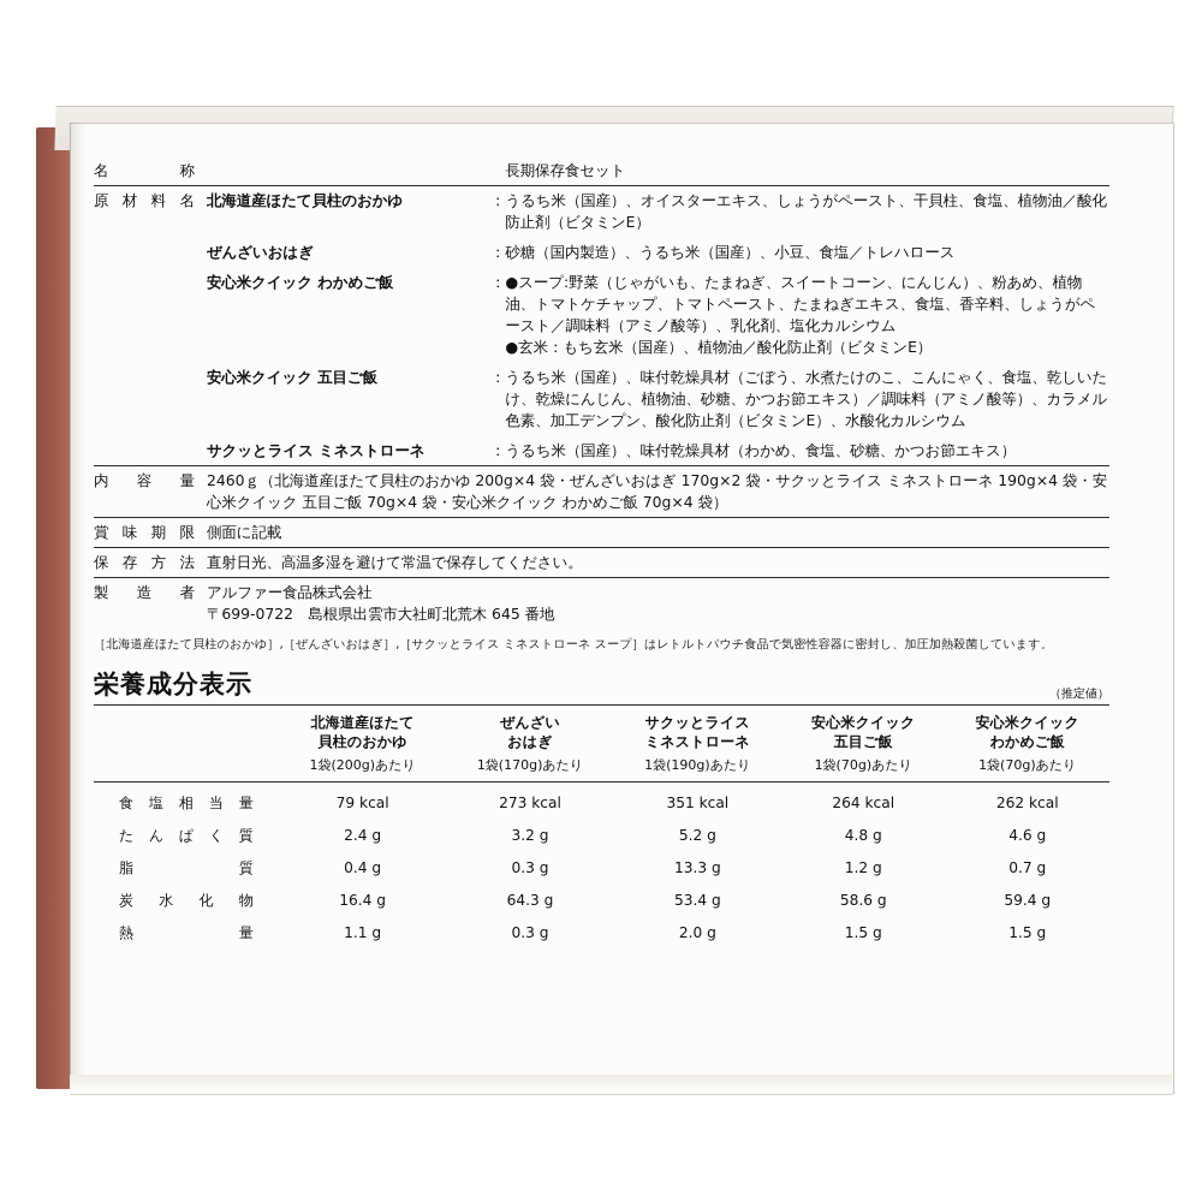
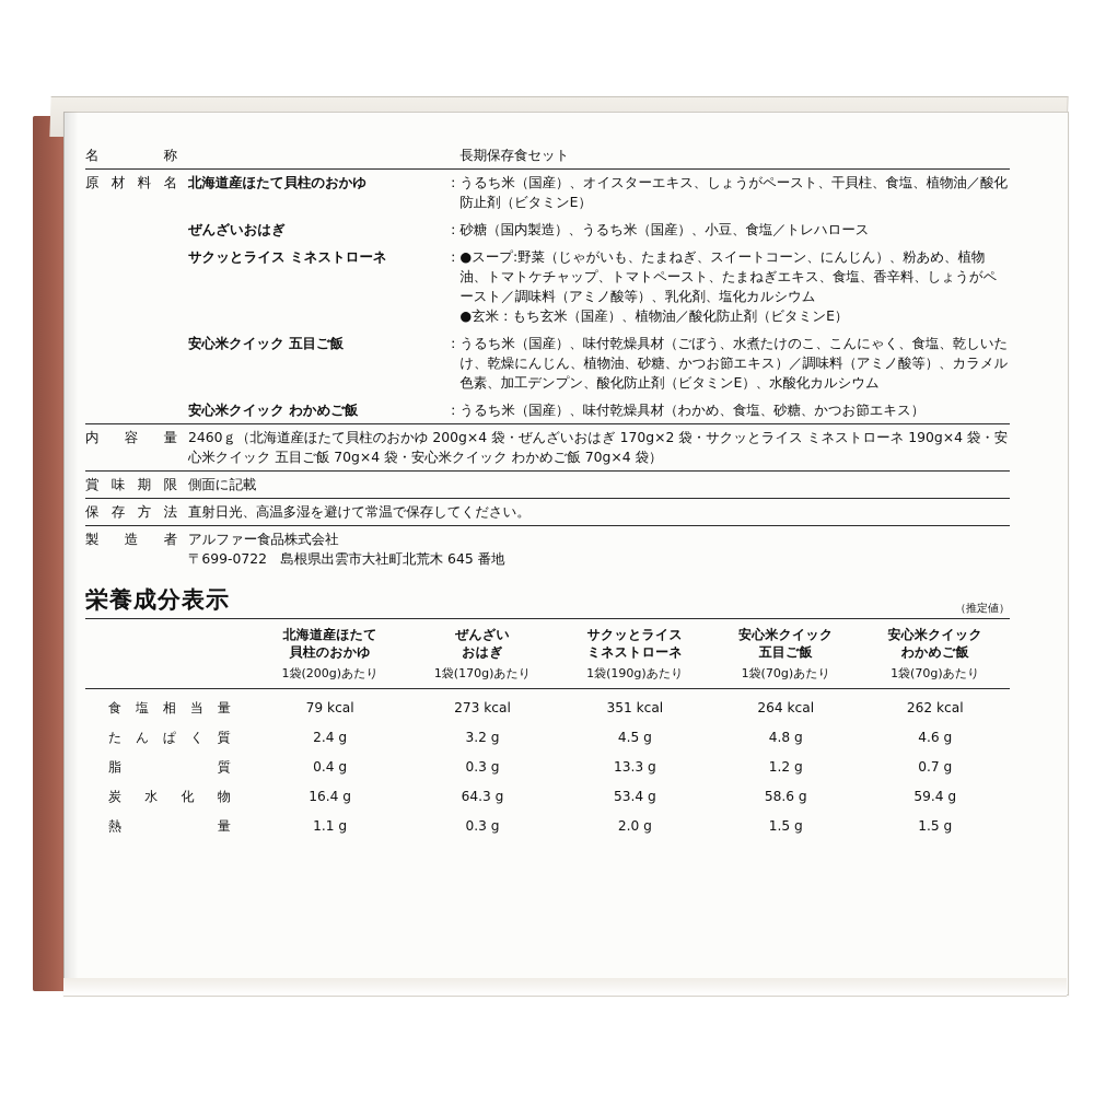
  名 称			長期保存食セット
  原材料名	北海道産ほたて貝柱のおかゆ	：	うるち米（国産）、オイスターエキス、しょうがペースト、干貝柱、食塩、植物油／酸化防止剤（ビタミンE）
  	ぜんざいおはぎ	：	砂糖（国内製造）、うるち米（国産）、小豆、食塩／トレハロース
- 	安心米クイック わかめご飯	：	●スープ:野菜（じゃがいも、たまねぎ、スイートコーン、にんじん）、粉あめ、植物油、トマトケチャップ、トマトペースト、たまねぎエキス、食塩、香辛料、しょうがペースト／調味料（アミノ酸等）、乳化剤、塩化カルシウム ●玄米：もち玄米（国産）、植物油／酸化防止剤（ビタミンE）
+ 	サクッとライス ミネストローネ	：	●スープ:野菜（じゃがいも、たまねぎ、スイートコーン、にんじん）、粉あめ、植物油、トマトケチャップ、トマトペースト、たまねぎエキス、食塩、香辛料、しょうがペースト／調味料（アミノ酸等）、乳化剤、塩化カルシウム ●玄米：もち玄米（国産）、植物油／酸化防止剤（ビタミンE）
  	安心米クイック 五目ご飯	：	うるち米（国産）、味付乾燥具材（ごぼう、水煮たけのこ、こんにゃく、食塩、乾しいたけ、乾燥にんじん、植物油、砂糖、かつお節エキス）／調味料（アミノ酸等）、カラメル色素、加工デンプン、酸化防止剤（ビタミンE）、水酸化カルシウム
- 	サクッとライス ミネストローネ	：	うるち米（国産）、味付乾燥具材（わかめ、食塩、砂糖、かつお節エキス）
+ 	安心米クイック わかめご飯	：	うるち米（国産）、味付乾燥具材（わかめ、食塩、砂糖、かつお節エキス）
  内 容 量	2460ｇ（北海道産ほたて貝柱のおかゆ 200g×4 袋・ぜんざいおはぎ 170g×2 袋・サクッとライス ミネストローネ 190g×4 袋・安心米クイック 五目ご飯 70g×4 袋・安心米クイック わかめご飯 70g×4 袋）
  賞味期限	側面に記載
  保存方法	直射日光、高温多湿を避けて常温で保存してください。
  製 造 者	アルファー食品株式会社 〒699-0722 島根県出雲市大社町北荒木 645 番地
- ［北海道産ほたて貝柱のおかゆ］,［ぜんざいおはぎ］,［サクッとライス ミネストローネ スープ］はレトルトパウチ食品で気密性容器に密封し、加圧加熱殺菌しています。
  栄養成分表示
  （推定値）
  	北海道産ほたて 貝柱のおかゆ 1袋(200g)あたり	ぜんざい おはぎ 1袋(170g)あたり	サクッとライス ミネストローネ 1袋(190g)あたり	安心米クイック 五目ご飯 1袋(70g)あたり	安心米クイック わかめご飯 1袋(70g)あたり
  食塩相当量	79 kcal	273 kcal	351 kcal	264 kcal	262 kcal
- たんぱく質	2.4 g	3.2 g	5.2 g	4.8 g	4.6 g
+ たんぱく質	2.4 g	3.2 g	4.5 g	4.8 g	4.6 g
  脂 質	0.4 g	0.3 g	13.3 g	1.2 g	0.7 g
  炭 水 化 物	16.4 g	64.3 g	53.4 g	58.6 g	59.4 g
  熱 量	1.1 g	0.3 g	2.0 g	1.5 g	1.5 g
